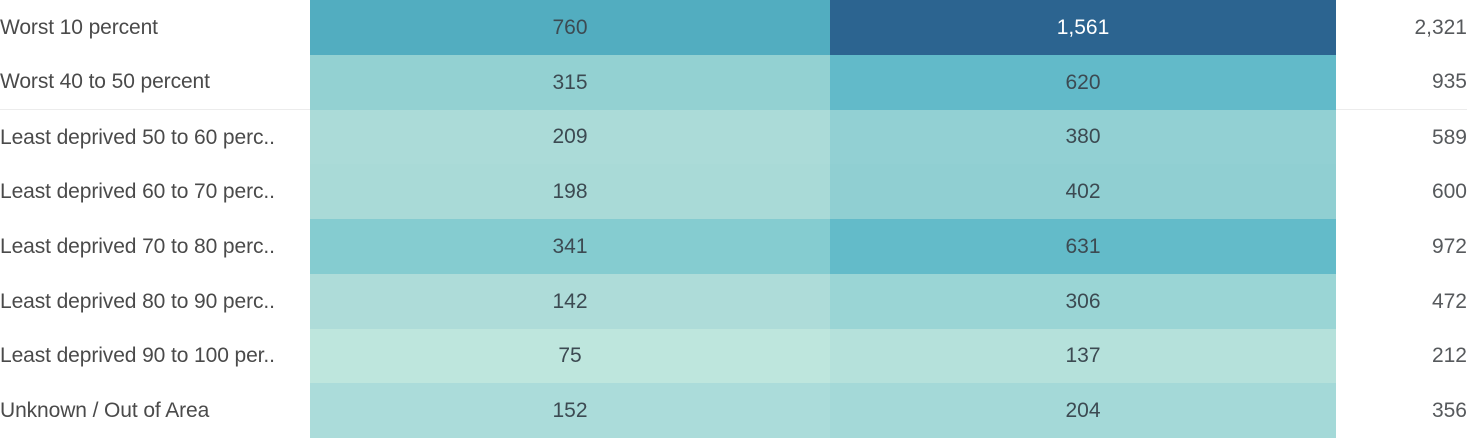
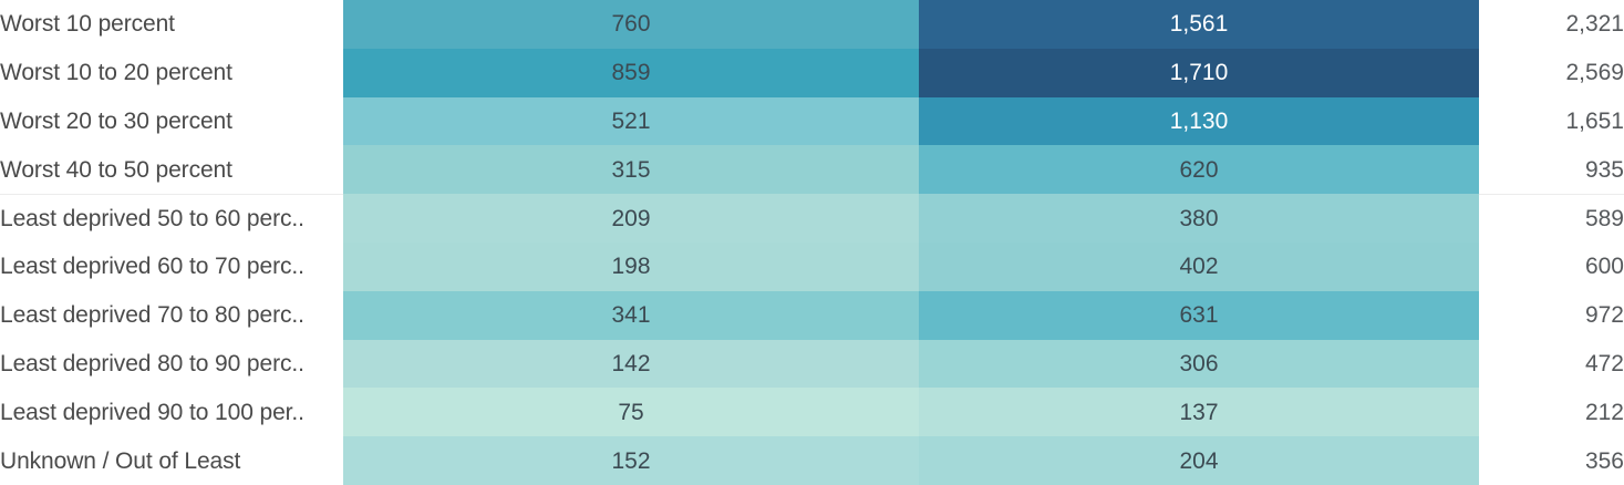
  Worst 10 percent	760	1,561	2,321
+ Worst 10 to 20 percent	859	1,710	2,569
+ Worst 20 to 30 percent	521	1,130	1,651
  Worst 40 to 50 percent	315	620	935
  Least deprived 50 to 60 perc..	209	380	589
  Least deprived 60 to 70 perc..	198	402	600
  Least deprived 70 to 80 perc..	341	631	972
  Least deprived 80 to 90 perc..	142	306	472
  Least deprived 90 to 100 per..	75	137	212
- Unknown / Out of Area	152	204	356
+ Unknown / Out of Least	152	204	356
